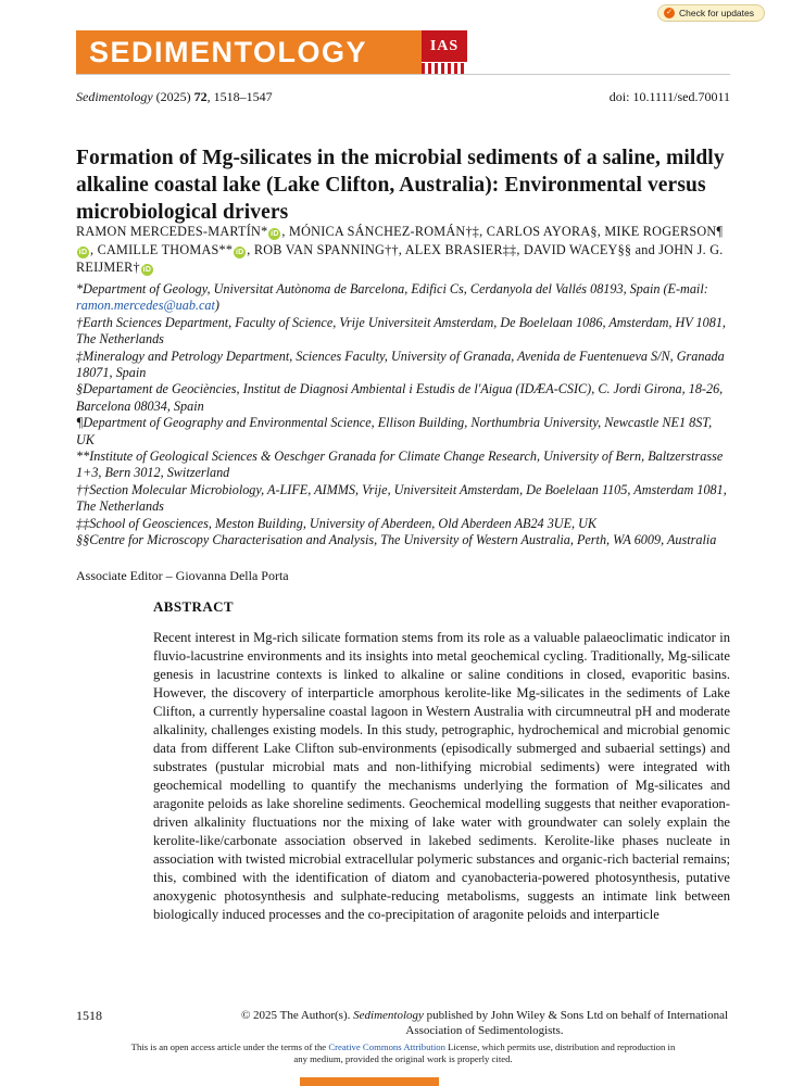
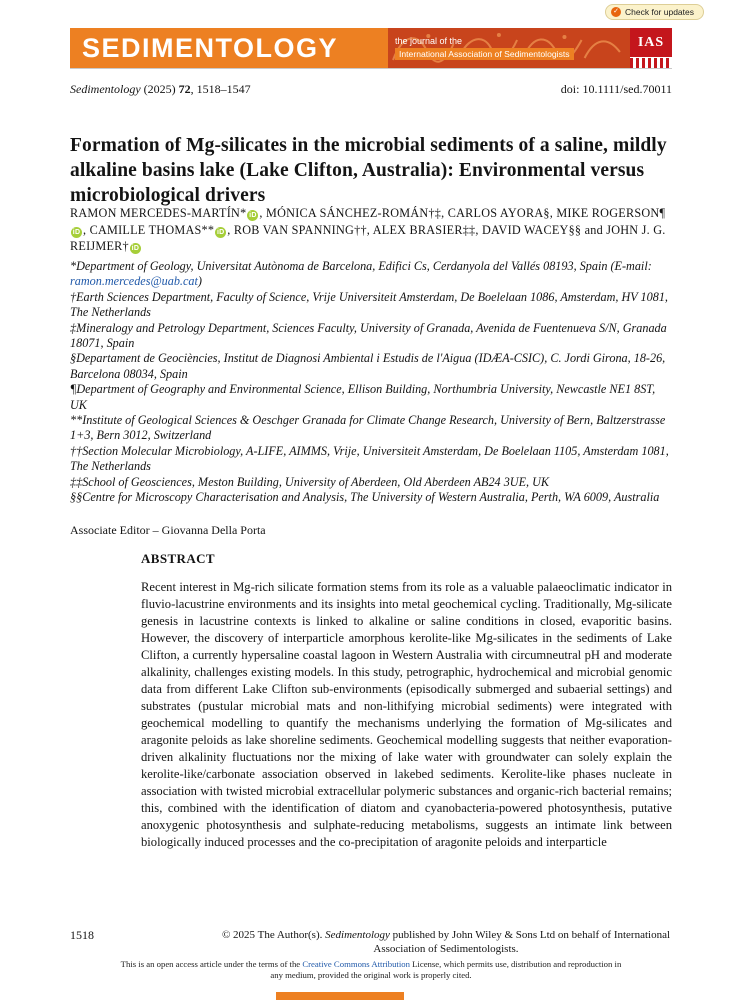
  Check for updates
  SEDIMENTOLOGY
+ the journal of the
+ International Association of Sedimentologists
  IAS
  Sedimentology (2025) 72, 1518–1547
  doi: 10.1111/sed.70011
- Formation of Mg-silicates in the microbial sediments of a saline, mildly alkaline coastal lake (Lake Clifton, Australia): Environmental versus microbiological drivers
+ Formation of Mg-silicates in the microbial sediments of a saline, mildly alkaline basins lake (Lake Clifton, Australia): Environmental versus microbiological drivers
  RAMON MERCEDES-MARTÍN* , MÓNICA SÁNCHEZ-ROMÁN†‡, CARLOS AYORA§, MIKE ROGERSON¶, CAMILLE THOMAS** , ROB VAN SPANNING††, ALEX BRASIER‡‡, DAVID WACEY§§ and JOHN J. G. REIJMER†
  *Department of Geology, Universitat Autònoma de Barcelona, Edifici Cs, Cerdanyola del Vallés 08193, Spain (E-mail: ramon.mercedes@uab.cat)
  †Earth Sciences Department, Faculty of Science, Vrije Universiteit Amsterdam, De Boelelaan 1086, Amsterdam, HV 1081, The Netherlands
  ‡Mineralogy and Petrology Department, Sciences Faculty, University of Granada, Avenida de Fuentenueva S/N, Granada 18071, Spain
  §Departament de Geociències, Institut de Diagnosi Ambiental i Estudis de l'Aigua (IDÆA-CSIC), C. Jordi Girona, 18-26, Barcelona 08034, Spain
  ¶Department of Geography and Environmental Science, Ellison Building, Northumbria University, Newcastle NE1 8ST, UK
  **Institute of Geological Sciences & Oeschger Granada for Climate Change Research, University of Bern, Baltzerstrasse 1+3, Bern 3012, Switzerland
  ††Section Molecular Microbiology, A-LIFE, AIMMS, Vrije, Universiteit Amsterdam, De Boelelaan 1105, Amsterdam 1081, The Netherlands
  ‡‡School of Geosciences, Meston Building, University of Aberdeen, Old Aberdeen AB24 3UE, UK
  §§Centre for Microscopy Characterisation and Analysis, The University of Western Australia, Perth, WA 6009, Australia
  Associate Editor – Giovanna Della Porta
  ABSTRACT
  Recent interest in Mg-rich silicate formation stems from its role as a valuable palaeoclimatic indicator in fluvio-lacustrine environments and its insights into metal geochemical cycling. Traditionally, Mg-silicate genesis in lacustrine contexts is linked to alkaline or saline conditions in closed, evaporitic basins. However, the discovery of interparticle amorphous kerolite-like Mg-silicates in the sediments of Lake Clifton, a currently hypersaline coastal lagoon in Western Australia with circumneutral pH and moderate alkalinity, challenges existing models. In this study, petrographic, hydrochemical and microbial genomic data from different Lake Clifton sub-environments (episodically submerged and subaerial settings) and substrates (pustular microbial mats and non-lithifying microbial sediments) were integrated with geochemical modelling to quantify the mechanisms underlying the formation of Mg-silicates and aragonite peloids as lake shoreline sediments. Geochemical modelling suggests that neither evaporation-driven alkalinity fluctuations nor the mixing of lake water with groundwater can solely explain the kerolite-like/carbonate association observed in lakebed sediments. Kerolite-like phases nucleate in association with twisted microbial extracellular polymeric substances and organic-rich bacterial remains; this, combined with the identification of diatom and cyanobacteria-powered photosynthesis, putative anoxygenic photosynthesis and sulphate-reducing metabolisms, suggests an intimate link between biologically induced processes and the co-precipitation of aragonite peloids and interparticle
  1518
  © 2025 The Author(s). Sedimentology published by John Wiley & Sons Ltd on behalf of International Association of Sedimentologists.
  This is an open access article under the terms of the Creative Commons Attribution License, which permits use, distribution and reproduction in any medium, provided the original work is properly cited.
